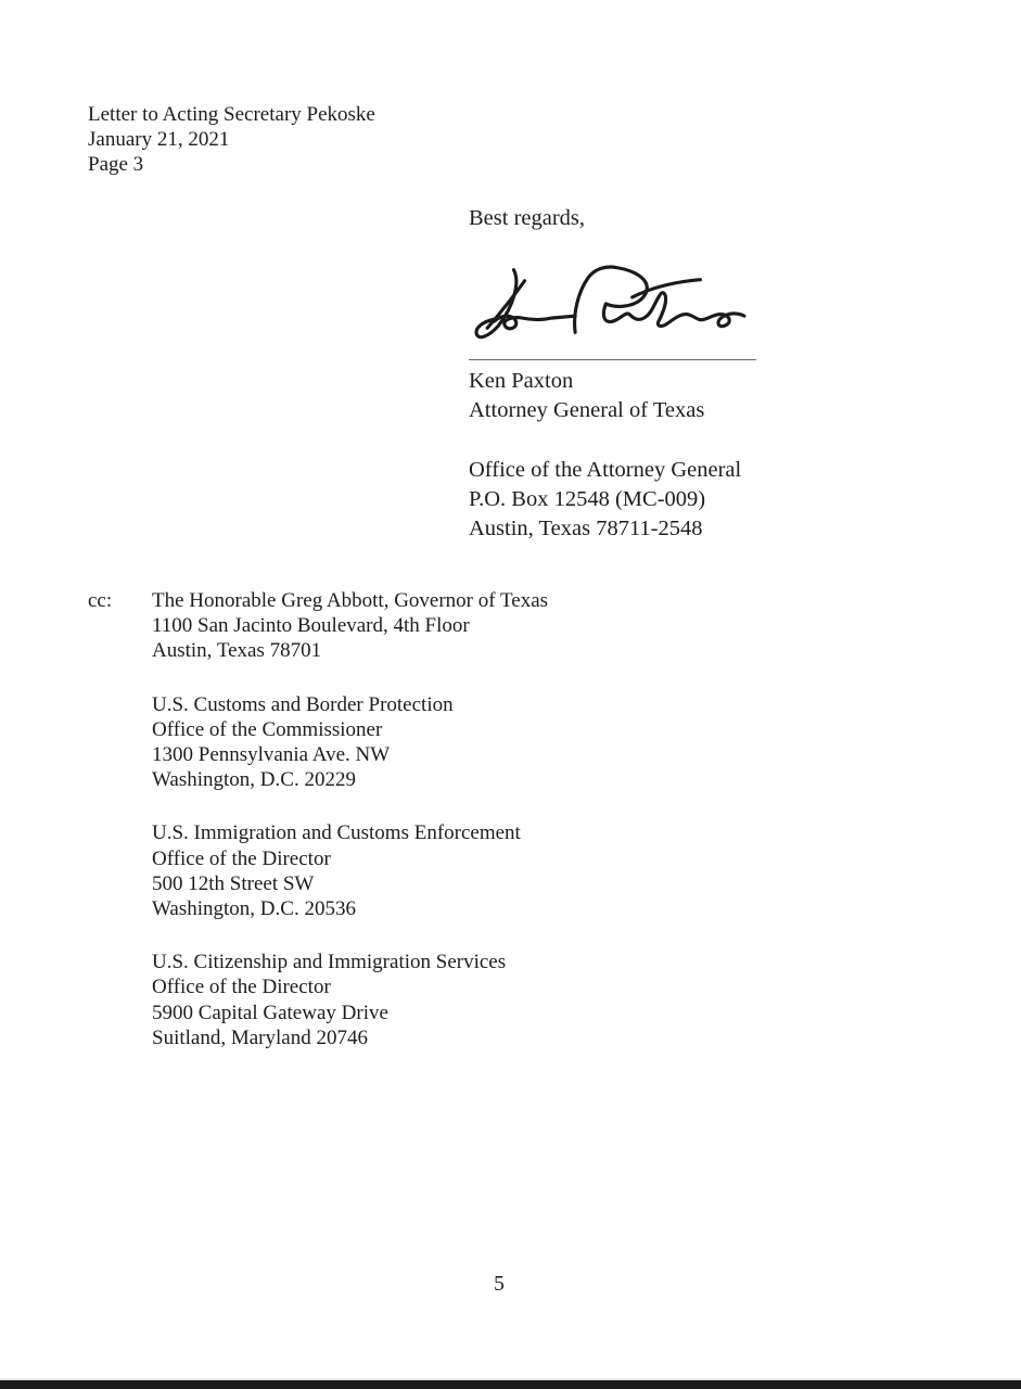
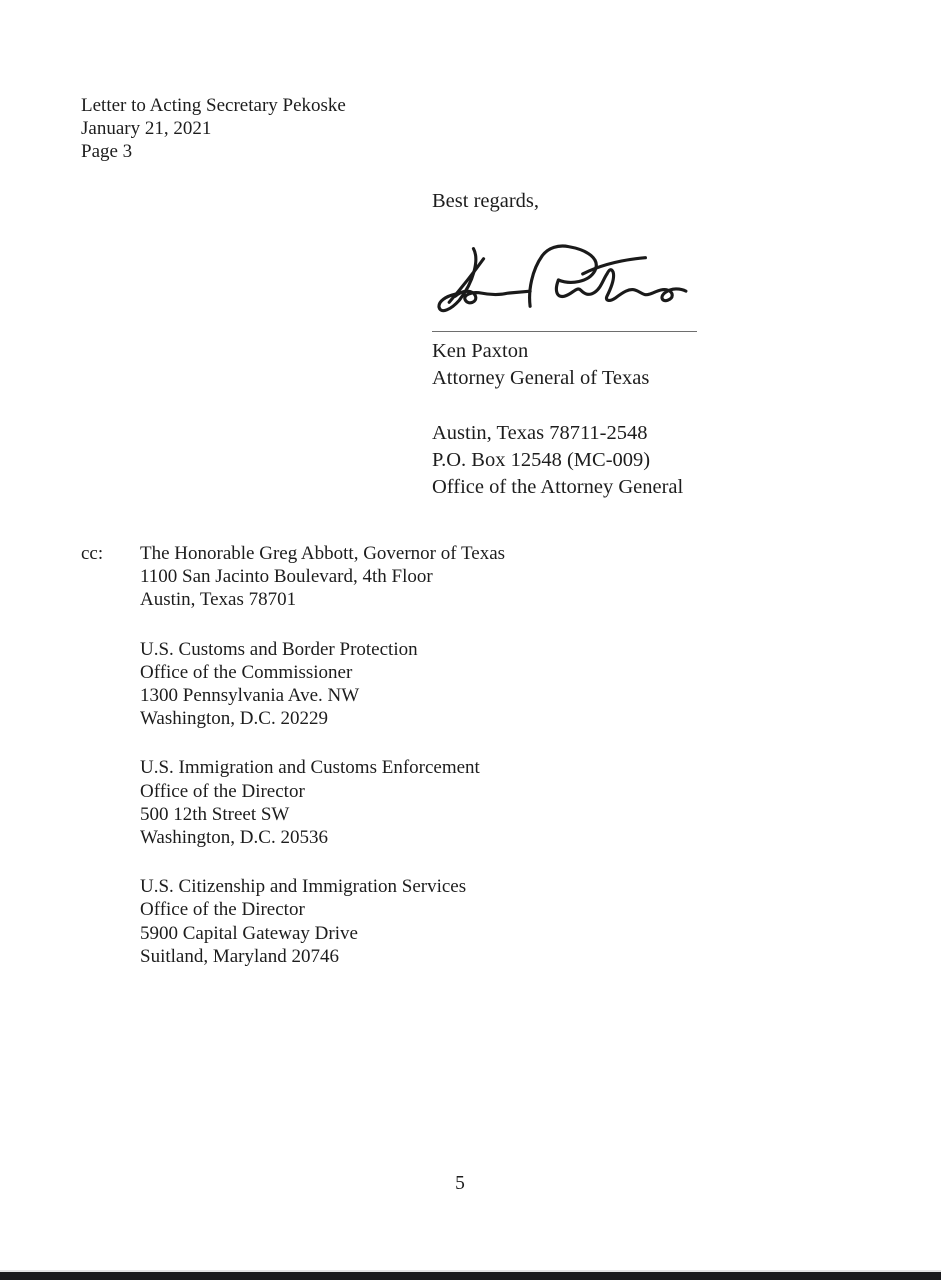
  Letter to Acting Secretary Pekoske
  January 21, 2021
  Page 3
  Best regards,
  Ken Paxton
  Attorney General of Texas
- Office of the Attorney General
+ Austin, Texas 78711-2548
  P.O. Box 12548 (MC-009)
- Austin, Texas 78711-2548
+ Office of the Attorney General
  cc:
  The Honorable Greg Abbott, Governor of Texas
  1100 San Jacinto Boulevard, 4th Floor
  Austin, Texas 78701
  U.S. Customs and Border Protection
  Office of the Commissioner
  1300 Pennsylvania Ave. NW
  Washington, D.C. 20229
  U.S. Immigration and Customs Enforcement
  Office of the Director
  500 12th Street SW
  Washington, D.C. 20536
  U.S. Citizenship and Immigration Services
  Office of the Director
  5900 Capital Gateway Drive
  Suitland, Maryland 20746
  5
